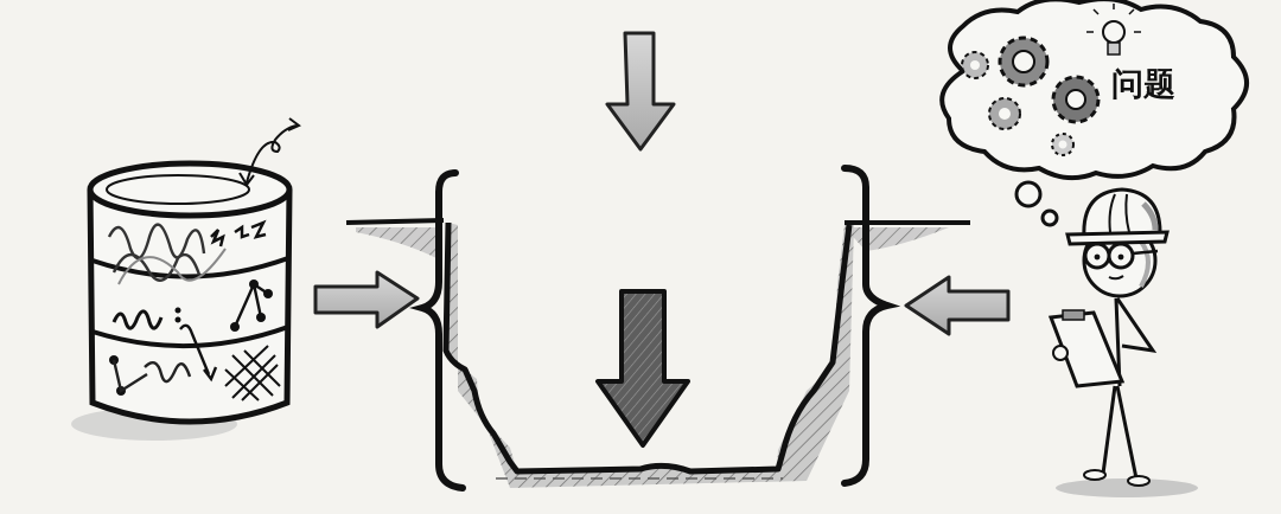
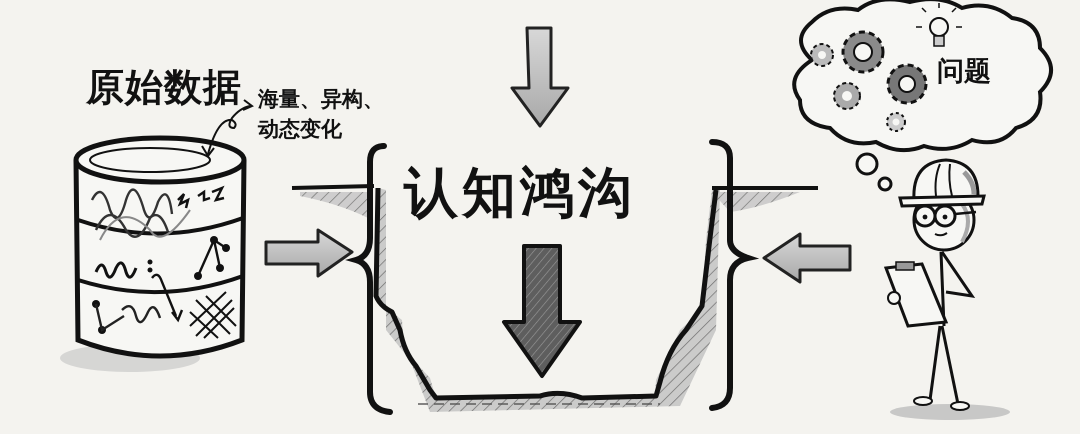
+ 原始数据
+ 海量、异构、
+ 动态变化
+ 认知鸿沟
  问题
